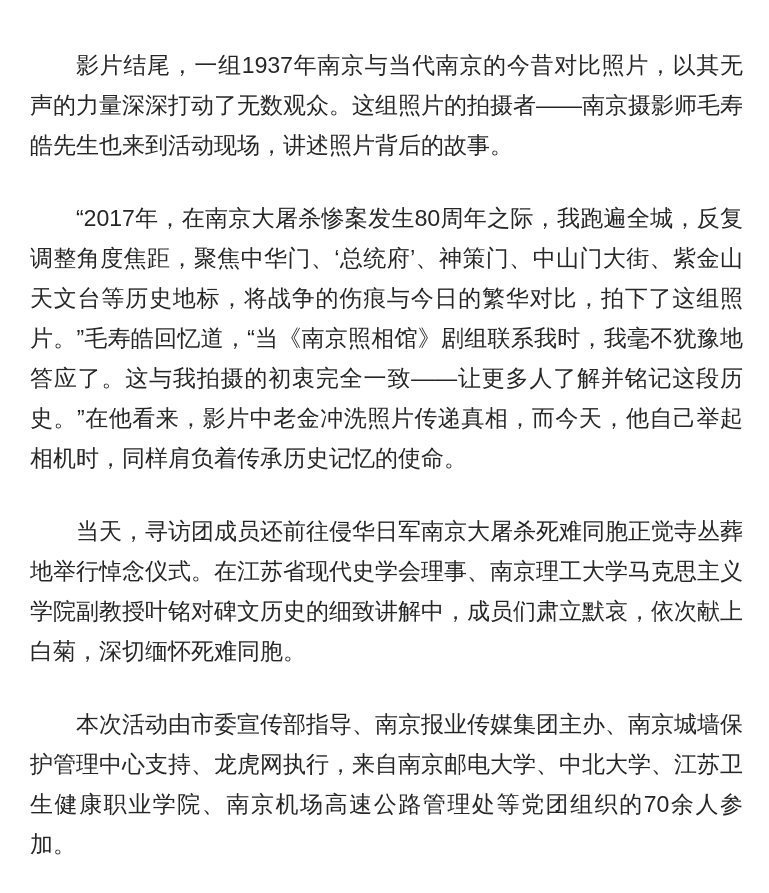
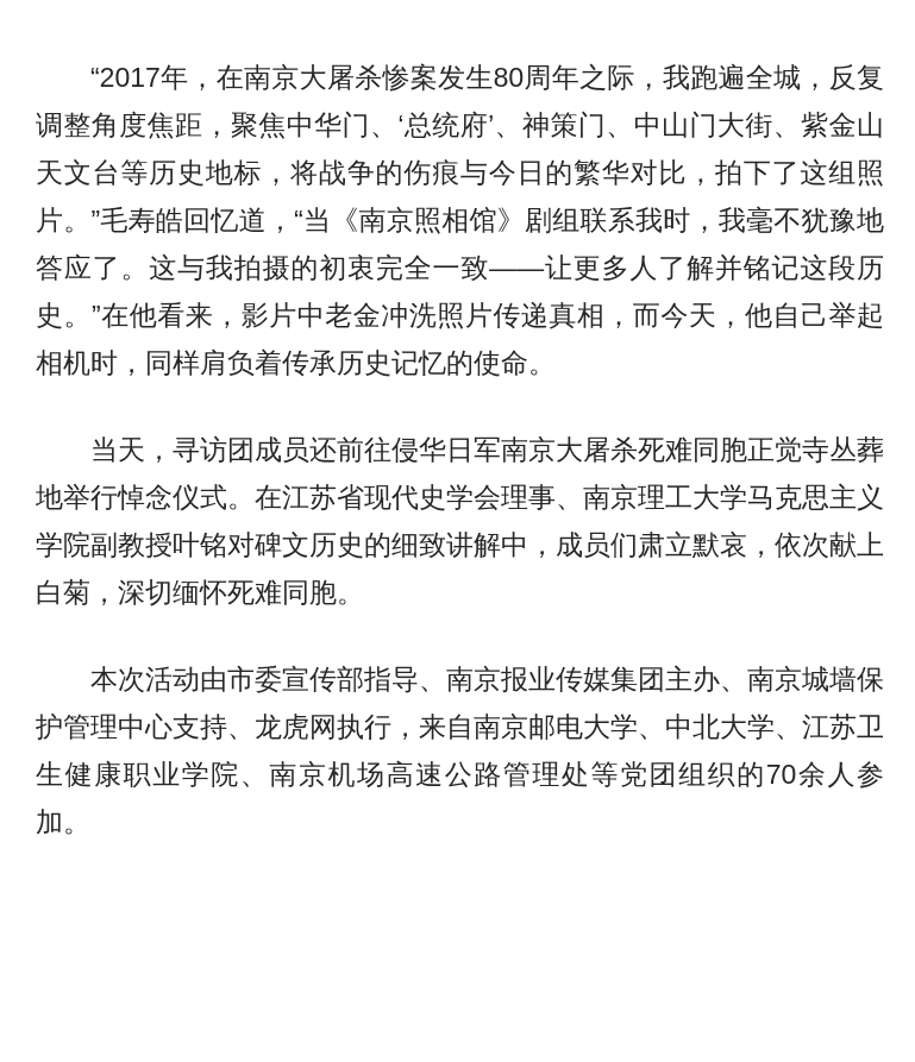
- 影片结尾，一组1937年南京与当代南京的今昔对比照片，以其无声的力量深深打动了无数观众。这组照片的拍摄者——南京摄影师毛寿皓先生也来到活动现场，讲述照片背后的故事。
  “2017年，在南京大屠杀惨案发生80周年之际，我跑遍全城，反复调整角度焦距，聚焦中华门、‘总统府’、神策门、中山门大街、紫金山天文台等历史地标，将战争的伤痕与今日的繁华对比，拍下了这组照片。”毛寿皓回忆道，“当《南京照相馆》剧组联系我时，我毫不犹豫地答应了。这与我拍摄的初衷完全一致——让更多人了解并铭记这段历史。”在他看来，影片中老金冲洗照片传递真相，而今天，他自己举起相机时，同样肩负着传承历史记忆的使命。
  当天，寻访团成员还前往侵华日军南京大屠杀死难同胞正觉寺丛葬地举行悼念仪式。在江苏省现代史学会理事、南京理工大学马克思主义学院副教授叶铭对碑文历史的细致讲解中，成员们肃立默哀，依次献上白菊，深切缅怀死难同胞。
  本次活动由市委宣传部指导、南京报业传媒集团主办、南京城墙保护管理中心支持、龙虎网执行，来自南京邮电大学、中北大学、江苏卫生健康职业学院、南京机场高速公路管理处等党团组织的70余人参加。
